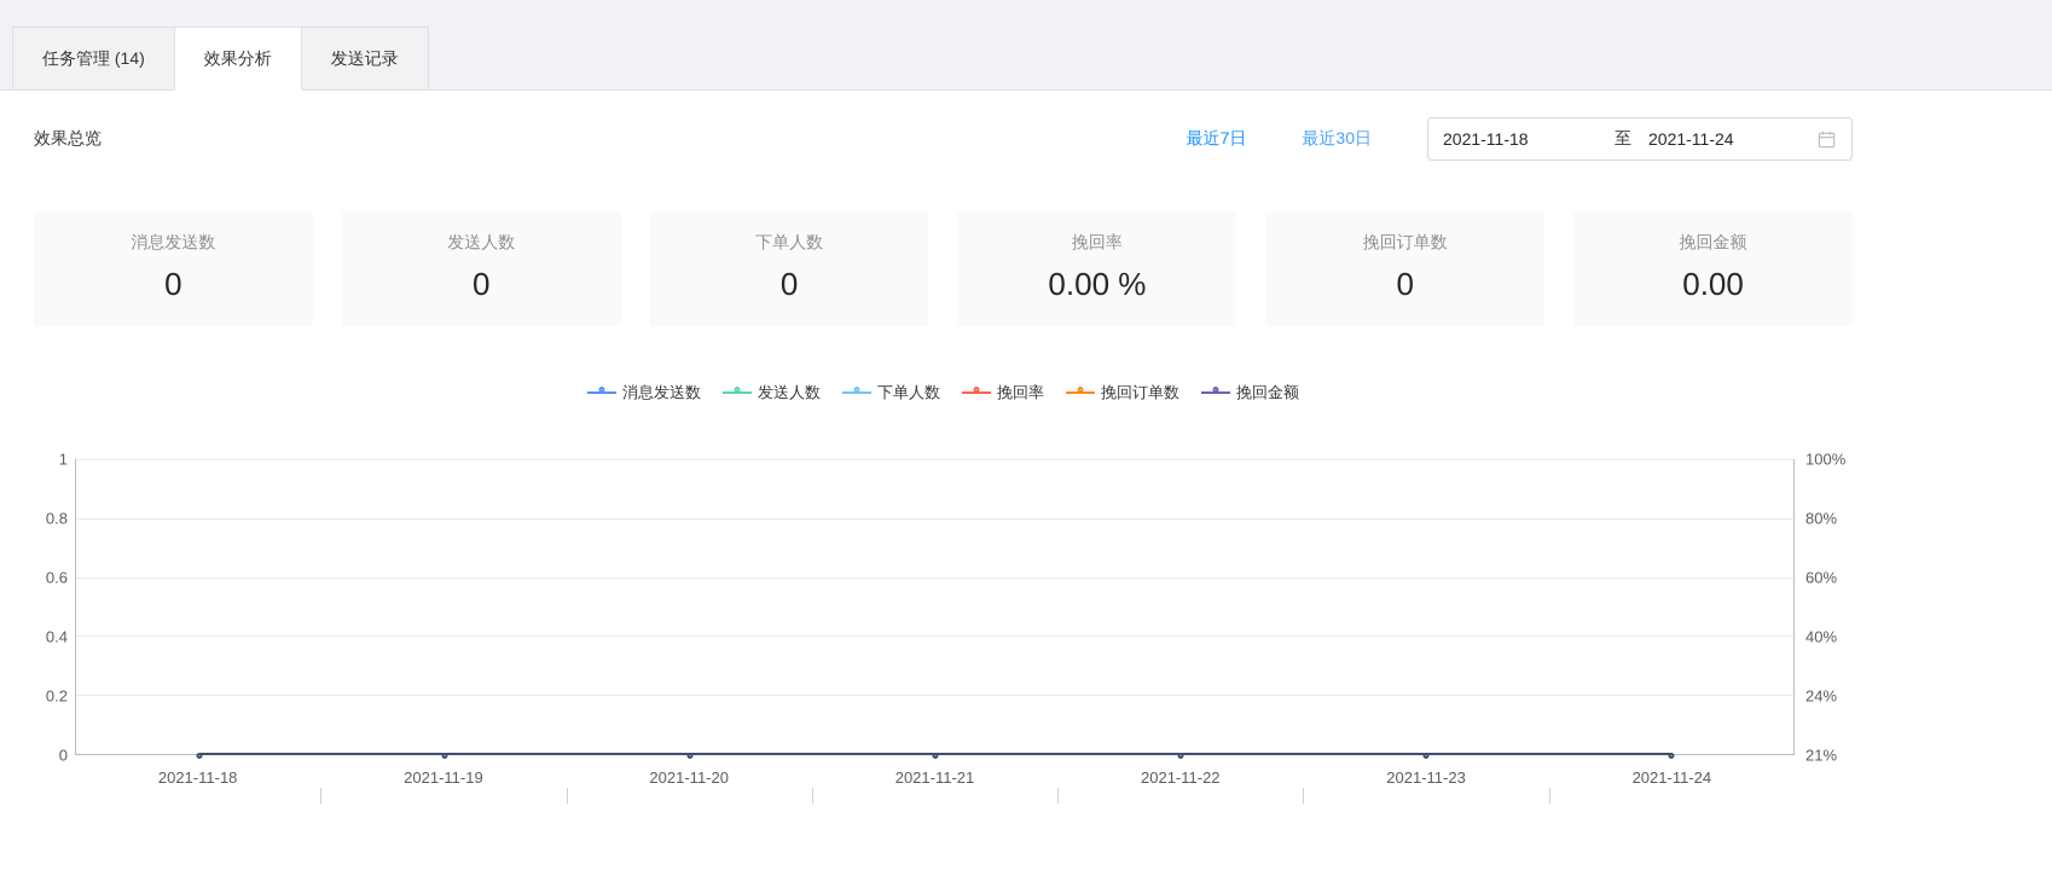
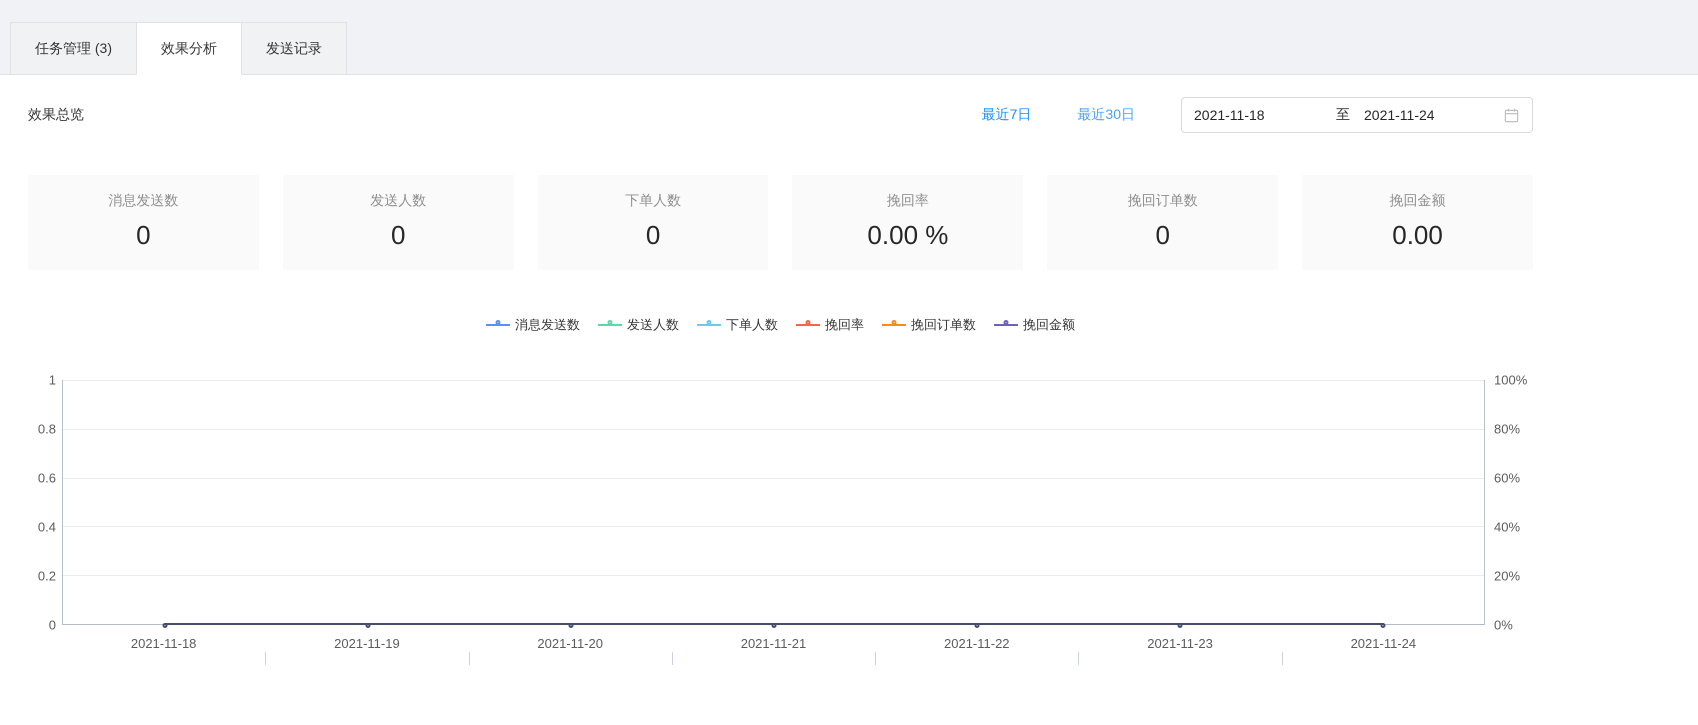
- 任务管理 (14)
+ 任务管理 (3)
  效果分析
  发送记录
  效果总览
  最近7日
  最近30日
  2021-11-18
  至
  2021-11-24
  消息发送数
  0
  发送人数
  0
  下单人数
  0
  挽回率
  0.00 %
  挽回订单数
  0
  挽回金额
  0.00
  消息发送数
  发送人数
  下单人数
  挽回率
  挽回订单数
  挽回金额
  1
  0.8
  0.6
  0.4
  0.2
  0
  100%
  80%
  60%
  40%
- 24%
+ 20%
- 21%
+ 0%
  2021-11-18
  2021-11-19
  2021-11-20
  2021-11-21
  2021-11-22
  2021-11-23
  2021-11-24
